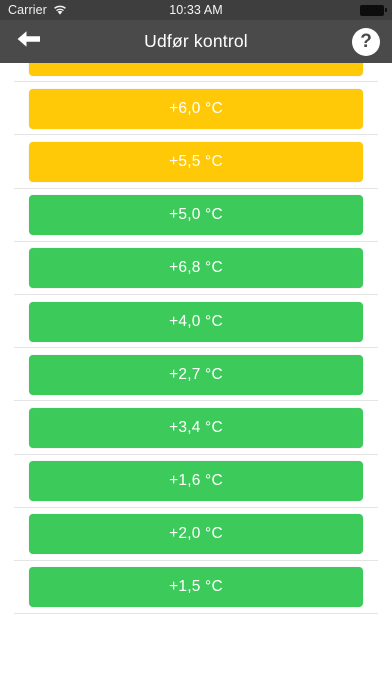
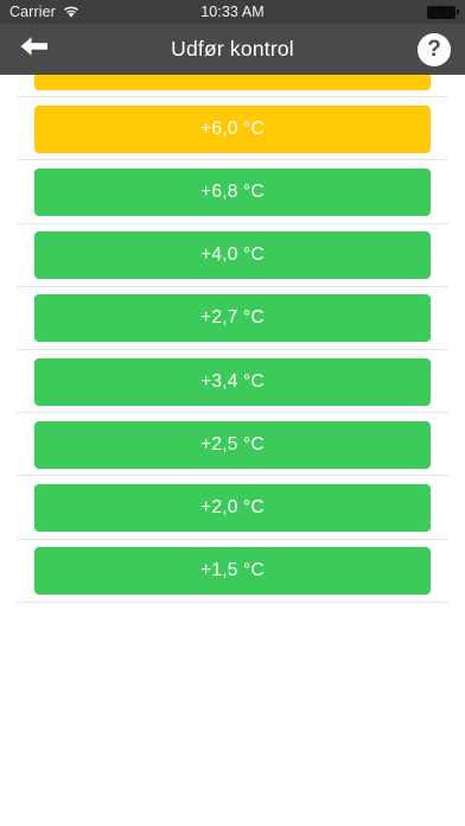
  Carrier
  10:33 AM
  Udfør kontrol
  ?
  +6,0 °C
- +5,5 °C
- +5,0 °C
  +6,8 °C
  +4,0 °C
  +2,7 °C
  +3,4 °C
- +1,6 °C
+ +2,5 °C
  +2,0 °C
  +1,5 °C
